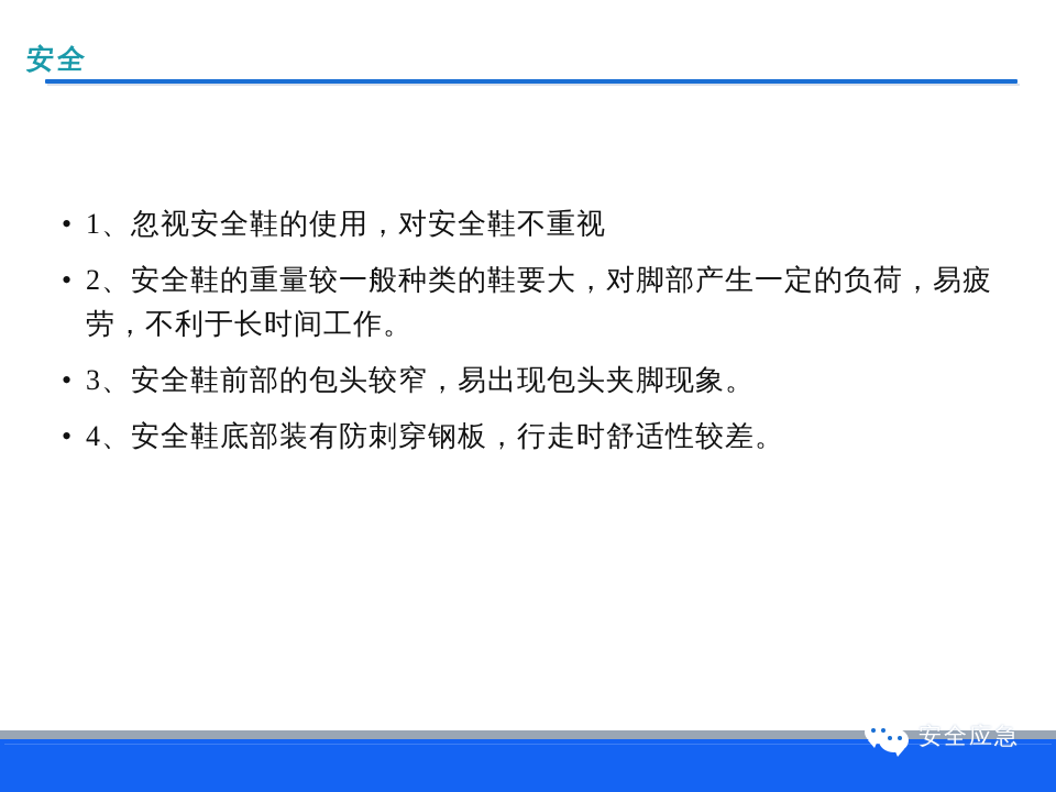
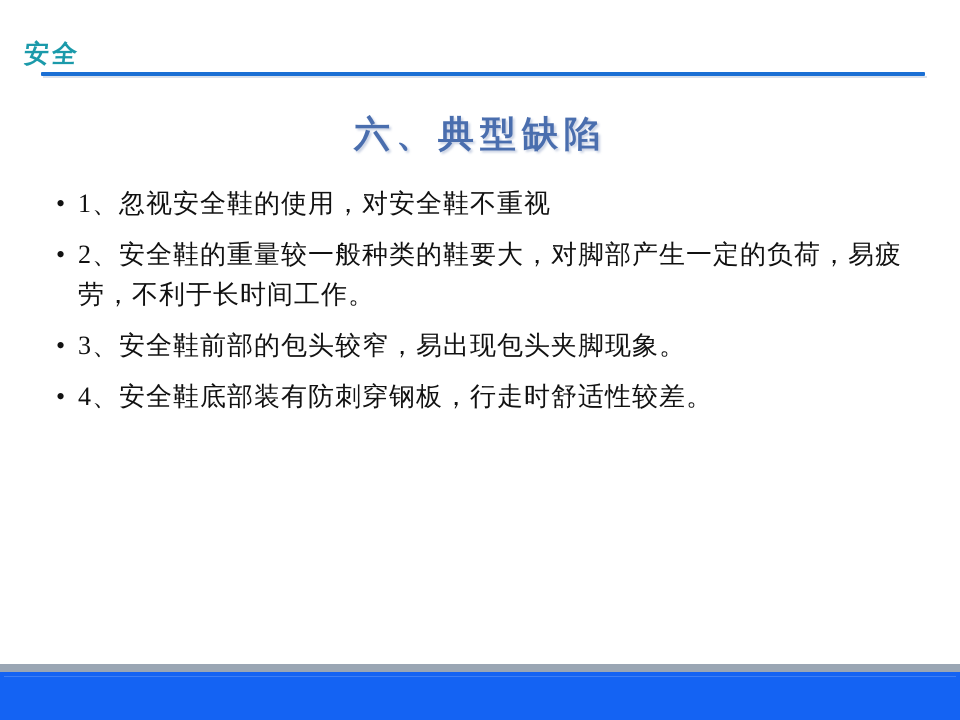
+ 六、典型缺陷
  •
  1、忽视安全鞋的使用，对安全鞋不重视
  •
  2、安全鞋的重量较一般种类的鞋要大，对脚部产生一定的负荷，易疲劳，不利于长时间工作。
  •
  3、安全鞋前部的包头较窄，易出现包头夹脚现象。
  •
  4、安全鞋底部装有防刺穿钢板，行走时舒适性较差。
- 安全应急
